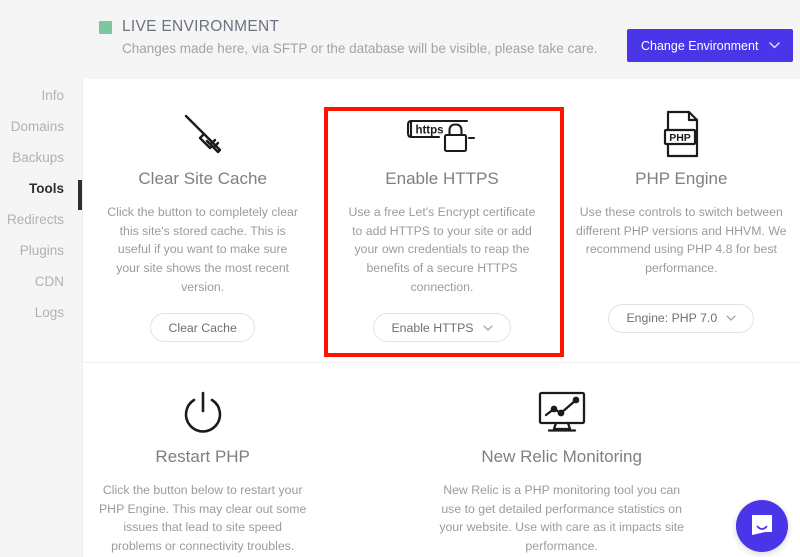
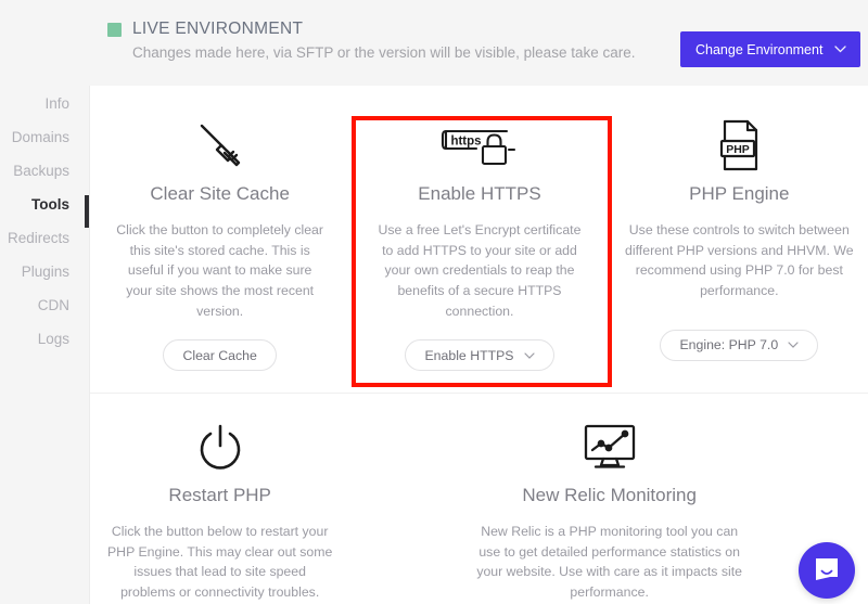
  LIVE ENVIRONMENT
- Changes made here, via SFTP or the database will be visible, please take care.
+ Changes made here, via SFTP or the version will be visible, please take care.
  Change Environment
  Info
  Domains
  Backups
  Tools
  Redirects
  Plugins
  CDN
  Logs
  Clear Site Cache
  Click the button to completely clear this site's stored cache. This is useful if you want to make sure your site shows the most recent version.
  Clear Cache
  https
  Enable HTTPS
  Use a free Let's Encrypt certificate to add HTTPS to your site or add your own credentials to reap the benefits of a secure HTTPS connection.
  Enable HTTPS
  PHP
  PHP Engine
- Use these controls to switch between different PHP versions and HHVM. We recommend using PHP 4.8 for best performance.
+ Use these controls to switch between different PHP versions and HHVM. We recommend using PHP 7.0 for best performance.
  Engine: PHP 7.0
  Restart PHP
  Click the button below to restart your PHP Engine. This may clear out some issues that lead to site speed problems or connectivity troubles.
  New Relic Monitoring
  New Relic is a PHP monitoring tool you can use to get detailed performance statistics on your website. Use with care as it impacts site performance.
